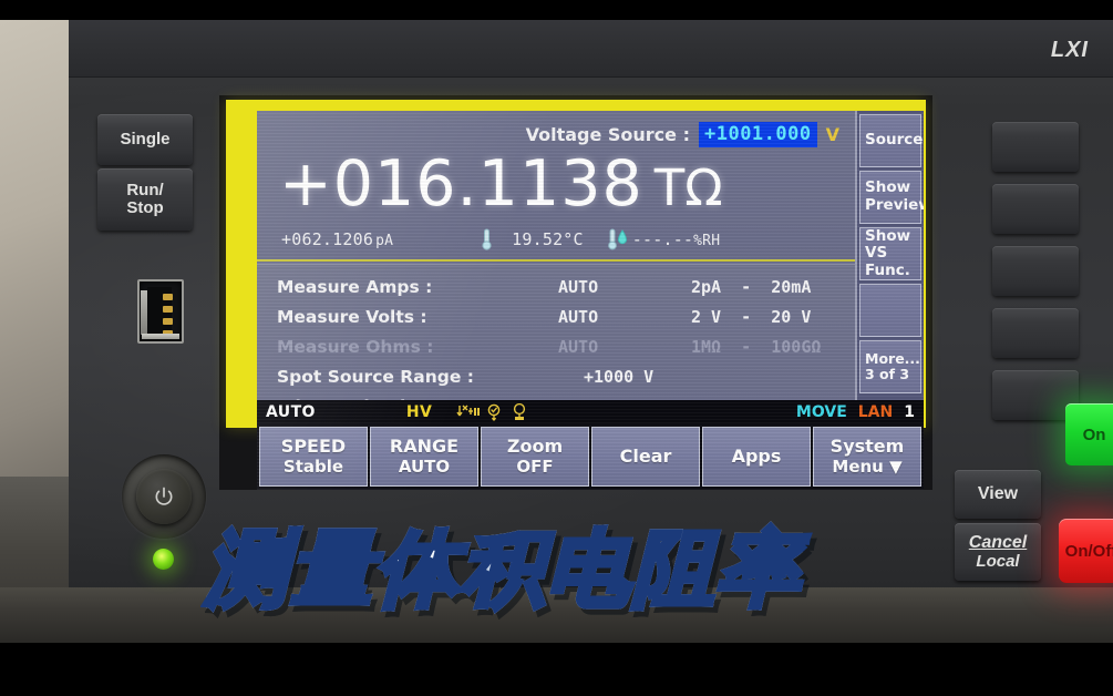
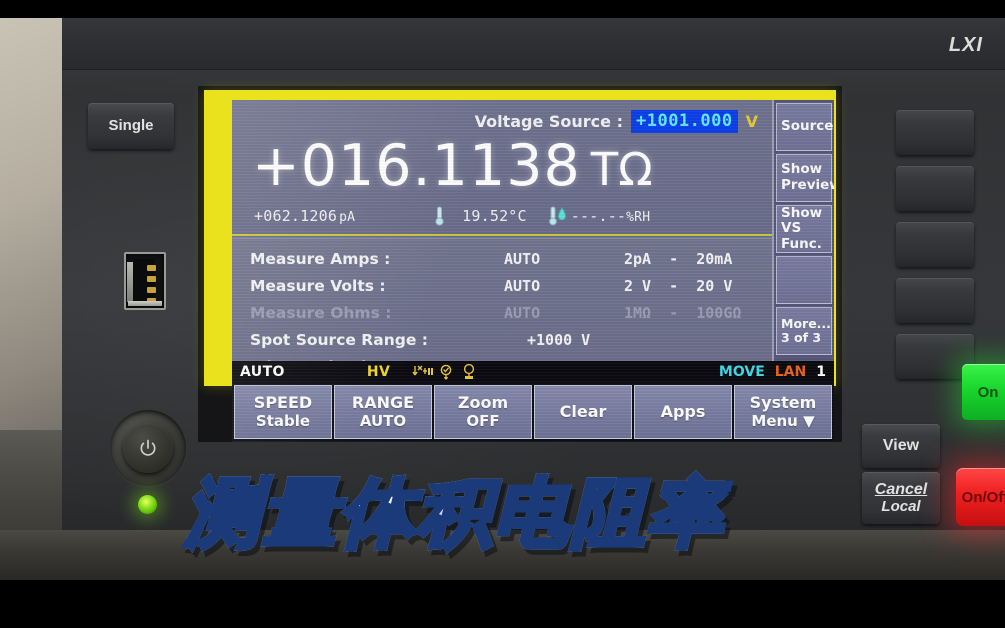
  LXI
  Single
- Run/
- Stop
  View
  Cancel
  Local
  On
  On/Of
  测量体积电阻率
